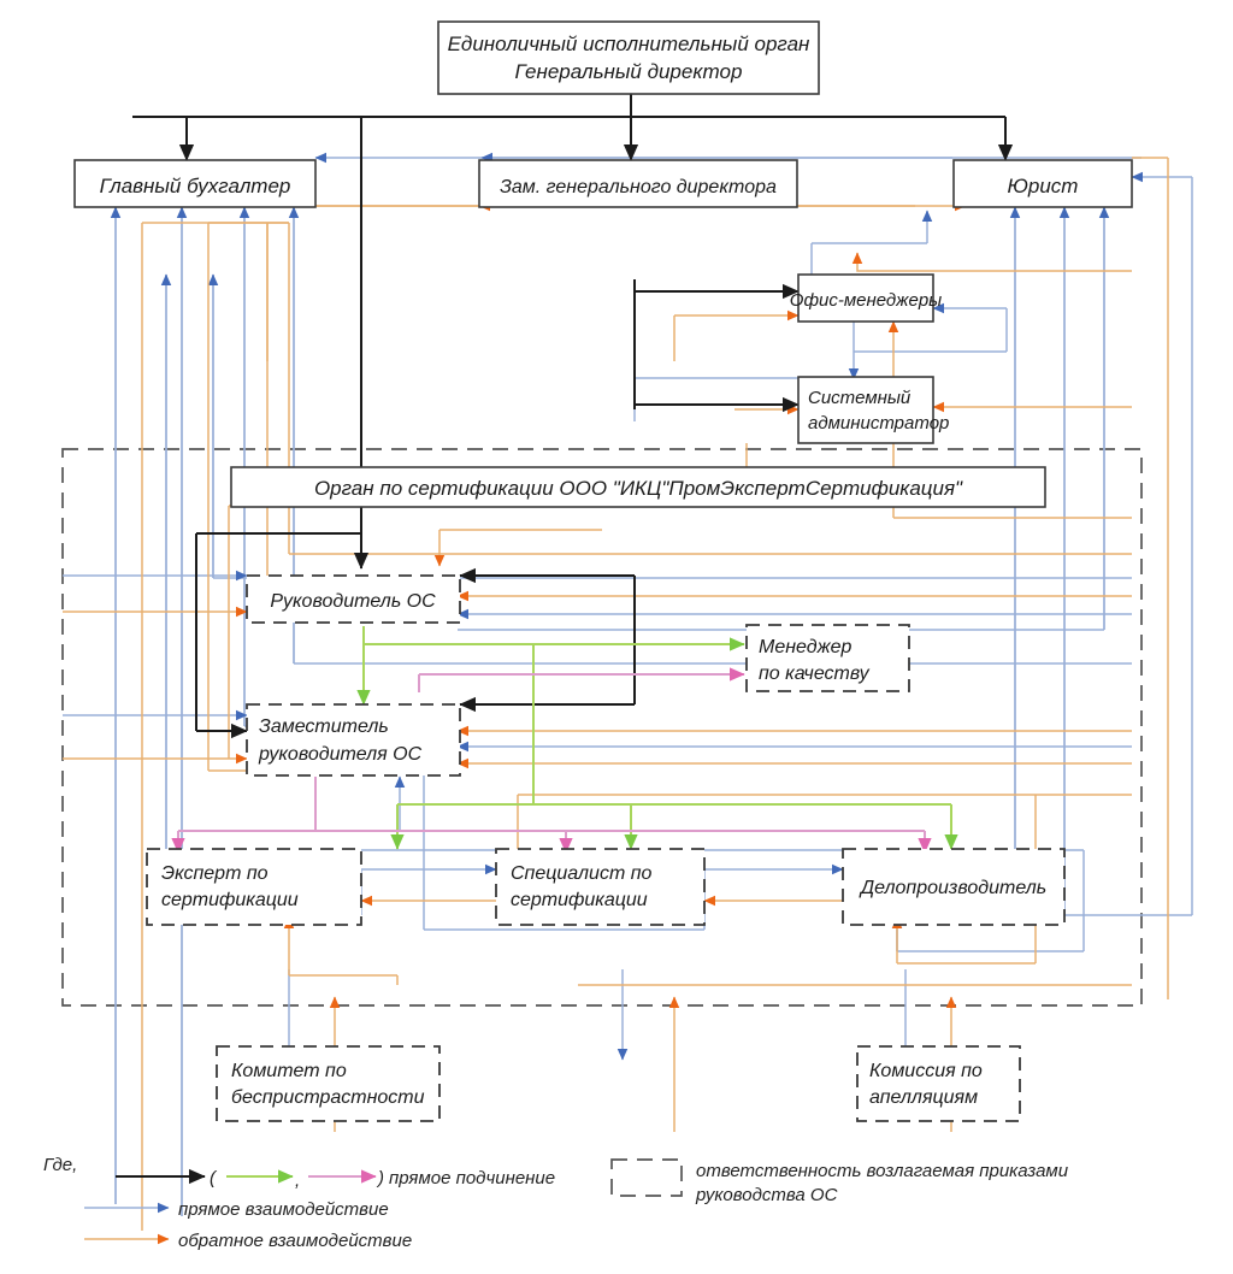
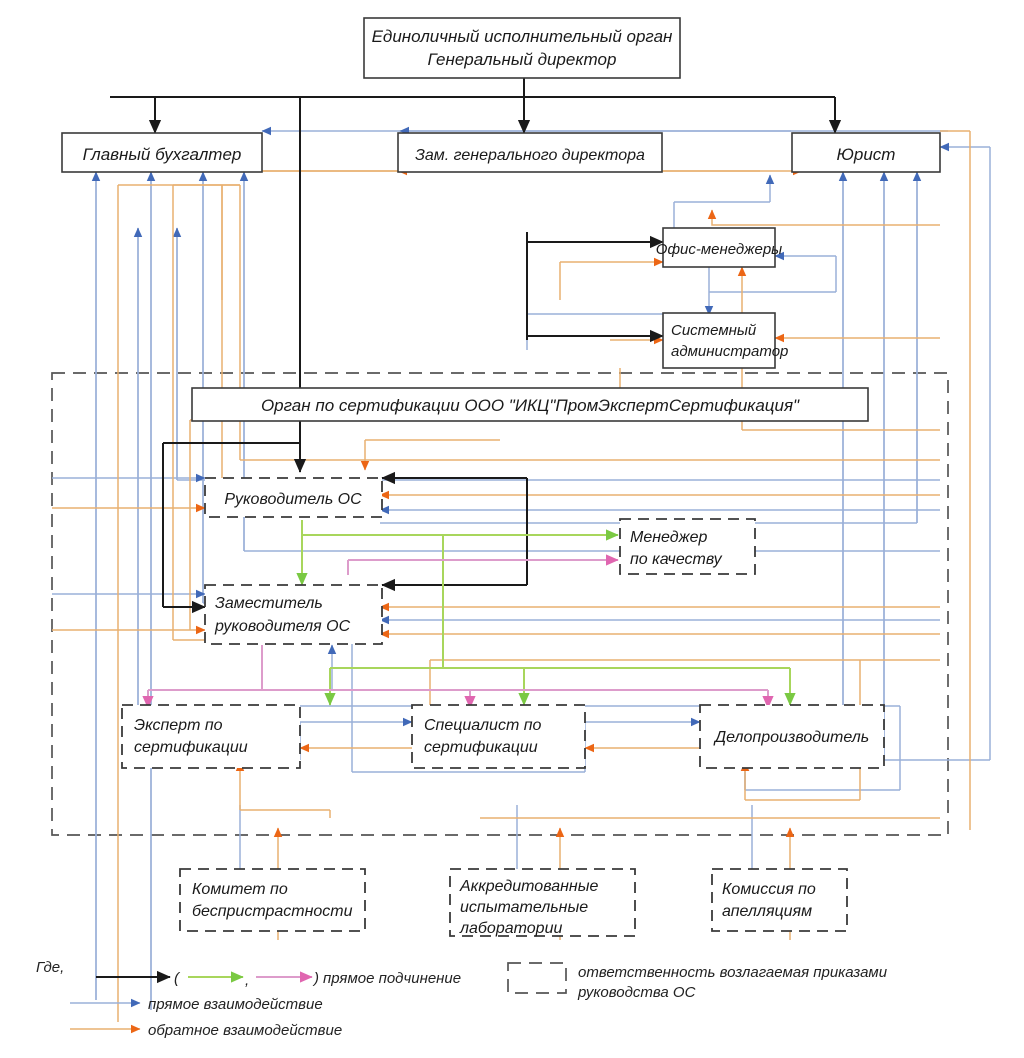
  Единоличный исполнительный орган
  Генеральный директор
  Главный бухгалтер
  Зам. генерального директора
  Юрист
  Офис-менеджеры
  Системный
  администратор
  Орган по сертификации ООО "ИКЦ"ПромЭкспертСертификация"
  Руководитель ОС
  Заместитель
  руководителя ОС
  Менеджер
  по качеству
  Эксперт по
  сертификации
  Специалист по
  сертификации
  Делопроизводитель
  Комитет по
  беспристрастности
+ Аккредитованные
+ испытательные
+ лаборатории
  Комиссия по
  апелляциям
  Где,
  (
  ,
  )
  прямое подчинение
  прямое взаимодействие
  обратное взаимодействие
  ответственность возлагаемая приказами
  руководства ОС
